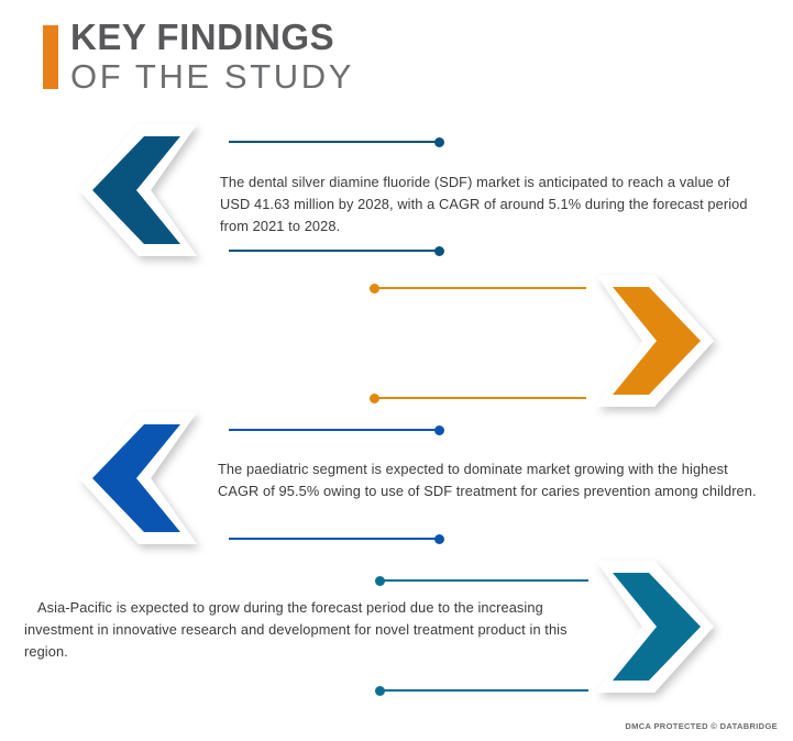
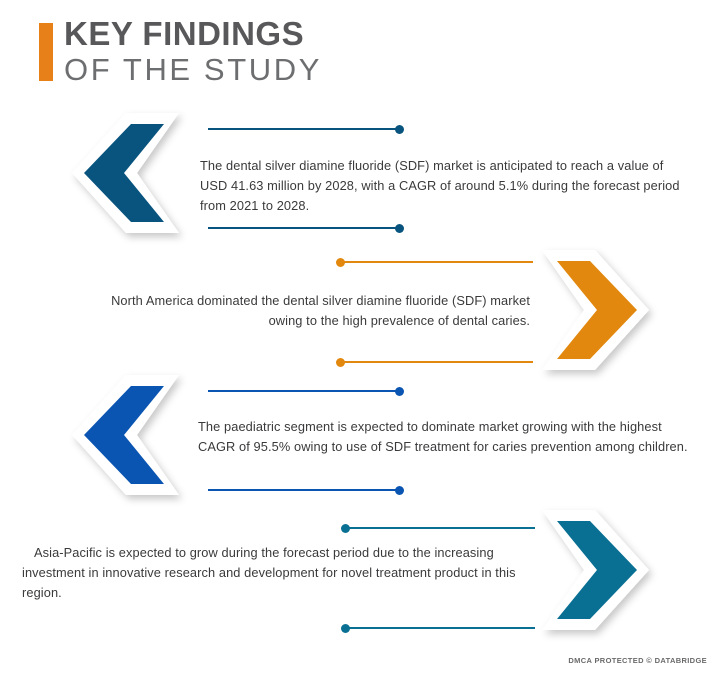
  KEY FINDINGS
  OF THE STUDY
  The dental silver diamine fluoride (SDF) market is anticipated to reach a value of USD 41.63 million by 2028, with a CAGR of around 5.1% during the forecast period from 2021 to 2028.
+ North America dominated the dental silver diamine fluoride (SDF) market owing to the high prevalence of dental caries.
  The paediatric segment is expected to dominate market growing with the highest CAGR of 95.5% owing to use of SDF treatment for caries prevention among children.
  Asia-Pacific is expected to grow during the forecast period due to the increasing investment in innovative research and development for novel treatment product in this region.
  DMCA PROTECTED © DATABRIDGE
